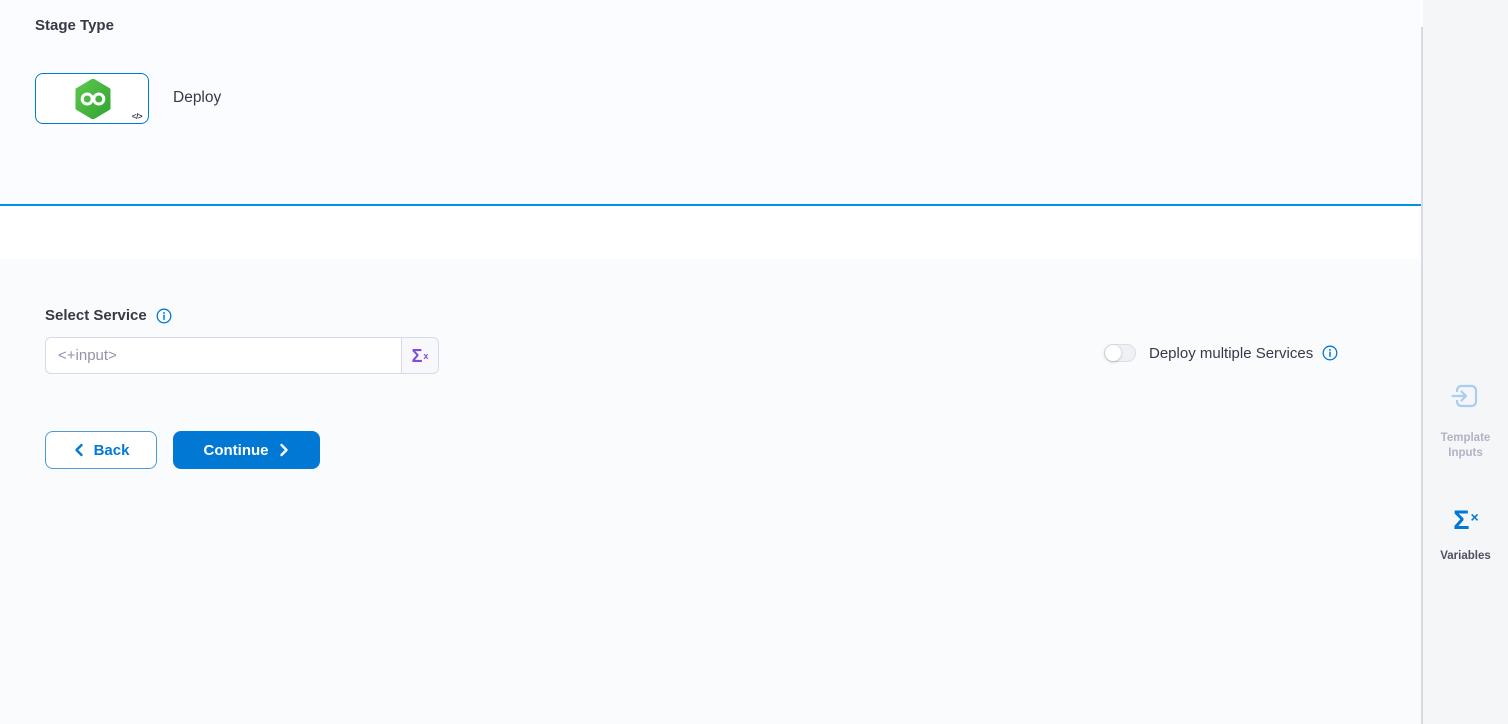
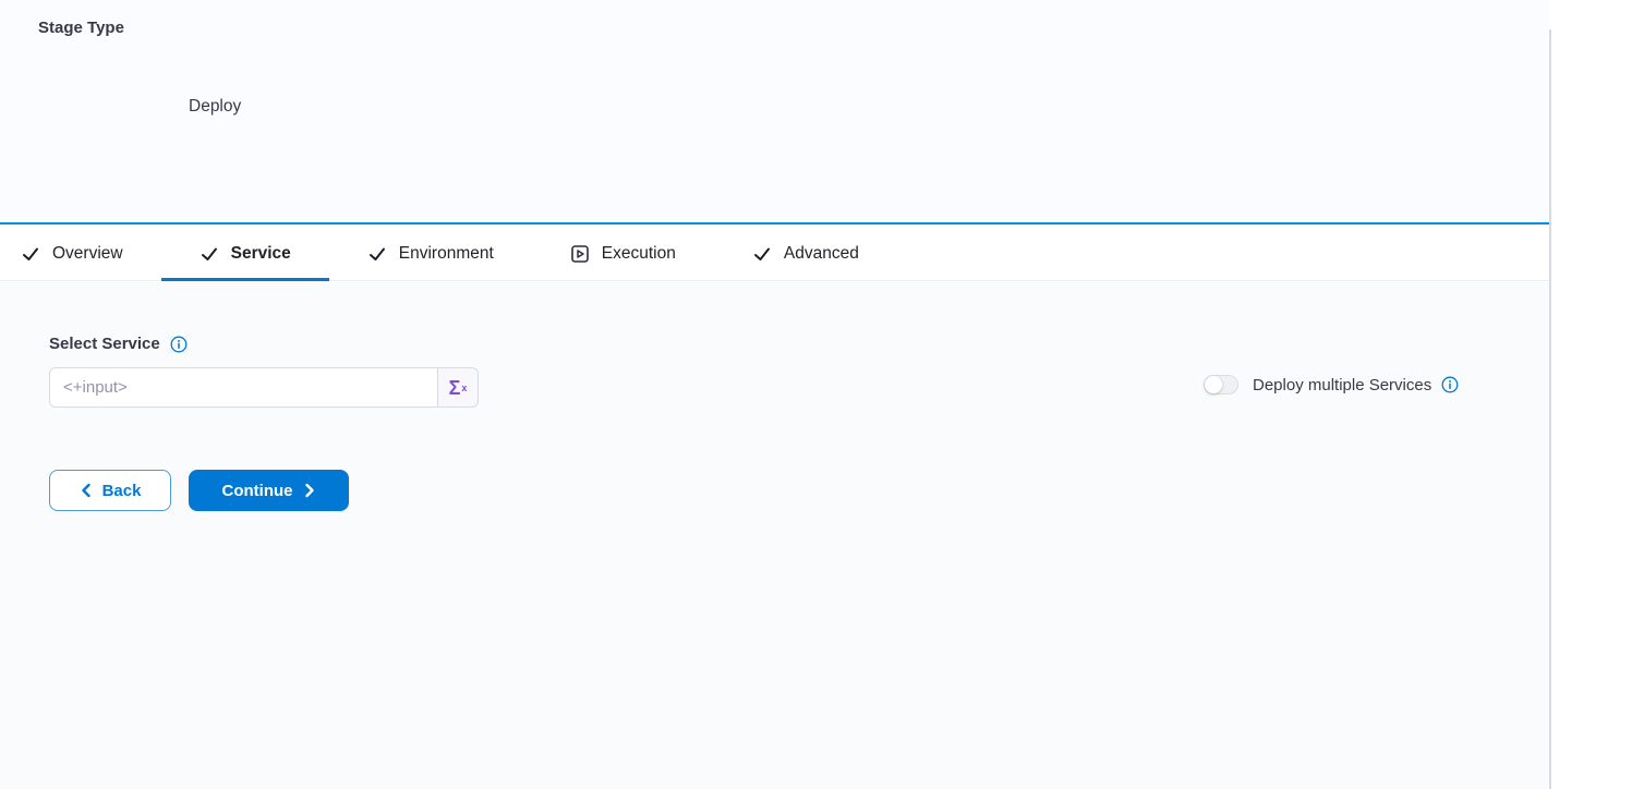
  Stage Type
- </>
  Deploy
+ Overview
+ Service
+ Environment
+ Execution
+ Advanced
  Select Service
  <+input>
  Σ
  x
  Deploy multiple Services
  Back
  Continue
- Template Inputs
- Σ×
- Variables
